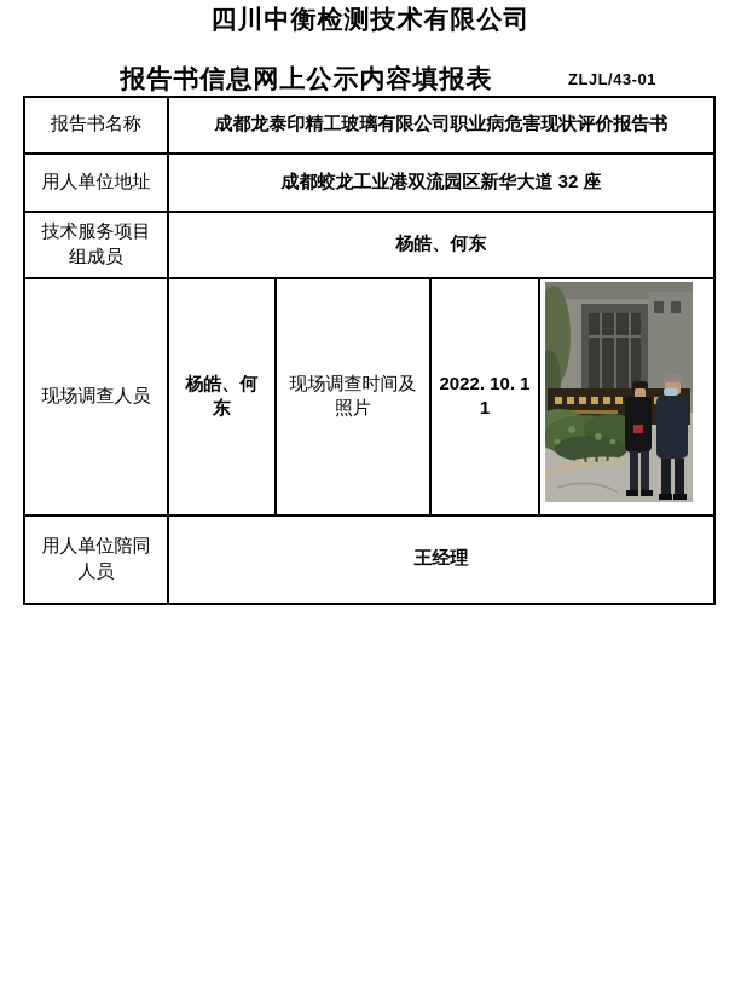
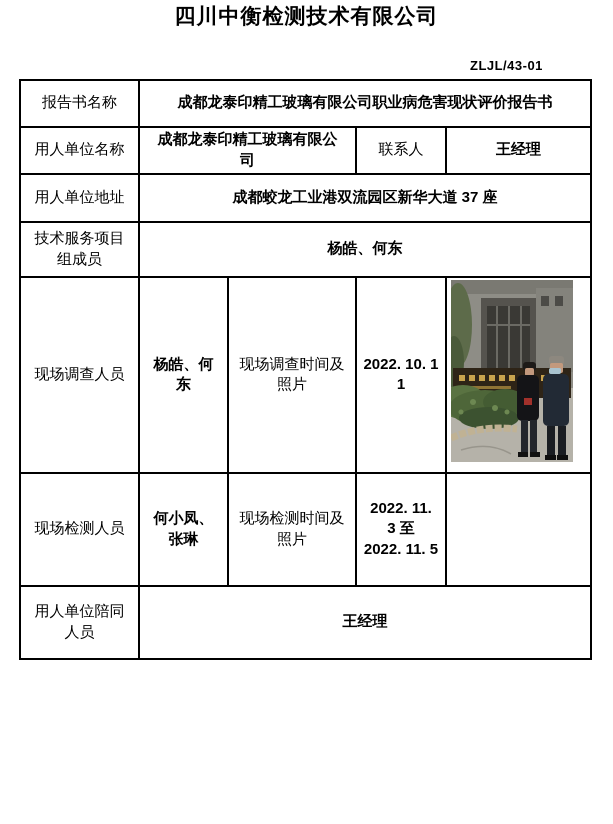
  四川中衡检测技术有限公司
- 报告书信息网上公示内容填报表
  ZLJL/43-01
  报告书名称	成都龙泰印精工玻璃有限公司职业病危害现状评价报告书
+ 用人单位名称	成都龙泰印精工玻璃有限公 司	联系人	王经理
- 用人单位地址	成都蛟龙工业港双流园区新华大道 32 座
+ 用人单位地址	成都蛟龙工业港双流园区新华大道 37 座
  技术服务项目 组成员	杨皓、何东
  现场调查人员	杨皓、何 东	现场调查时间及 照片	2022. 10. 1 1
+ 现场检测人员	何小凤、 张琳	现场检测时间及 照片	2022. 11. 3 至 2022. 11. 5
  用人单位陪同 人员	王经理
